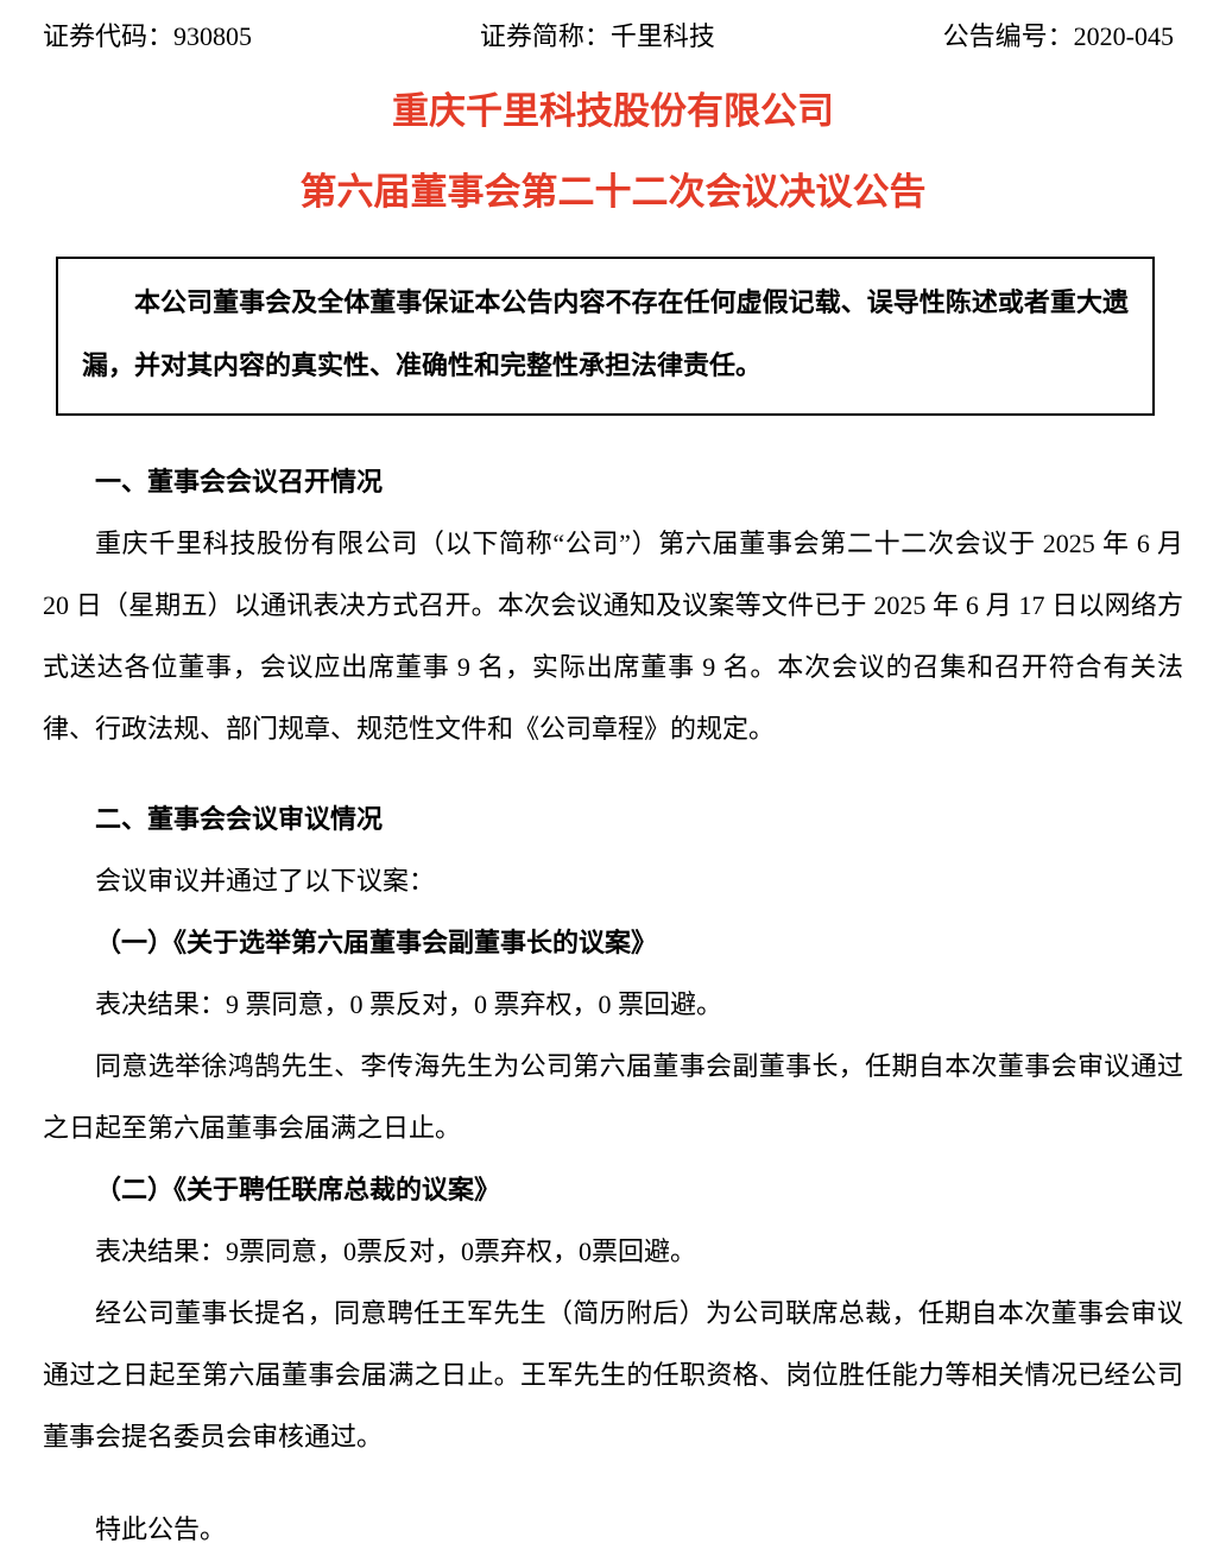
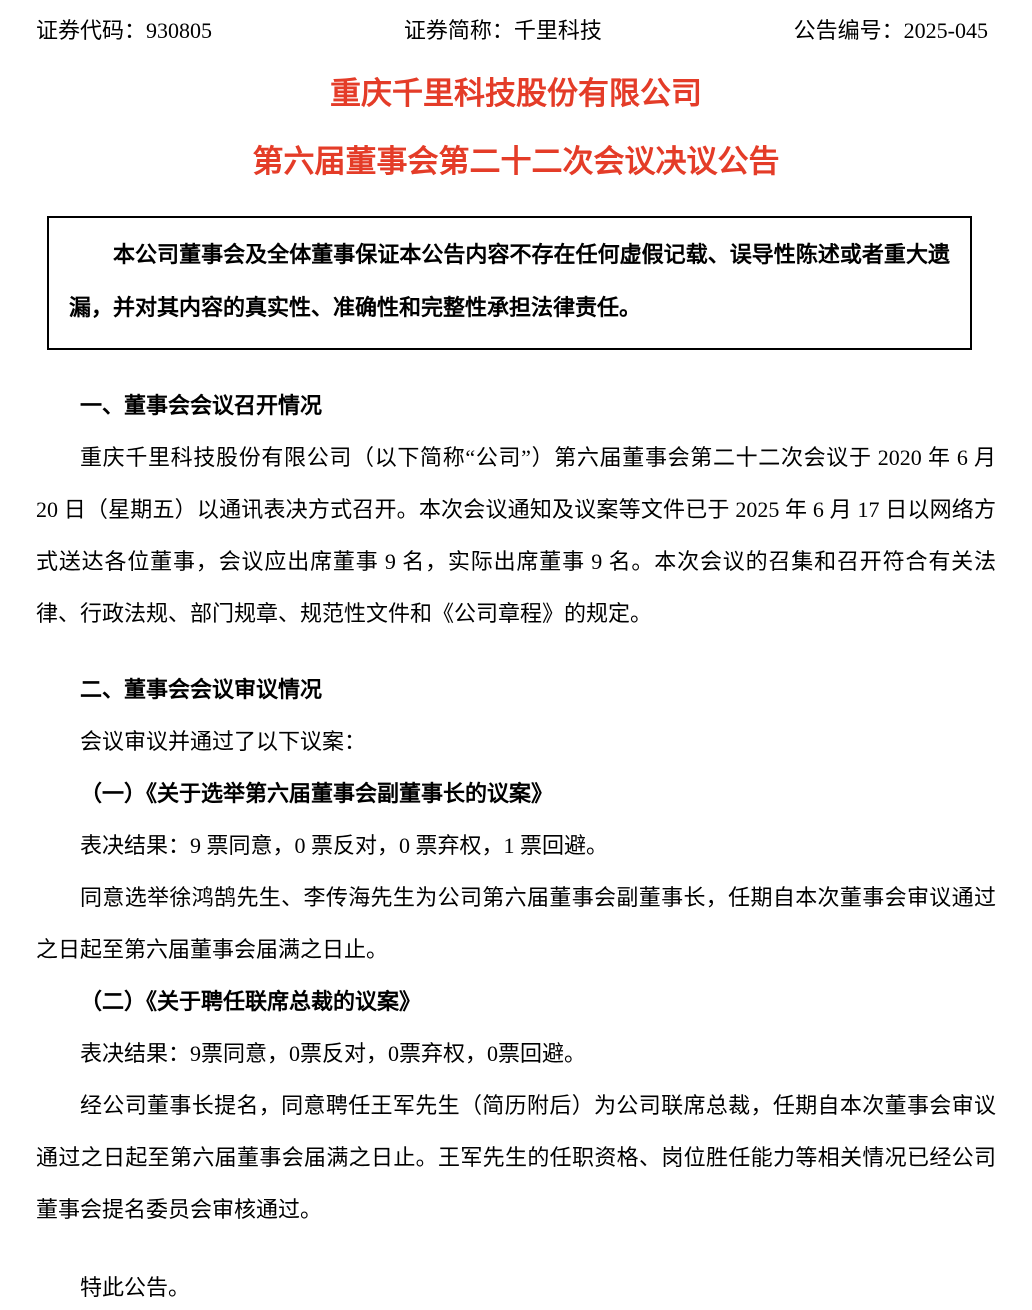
  证券代码：930805
  证券简称：千里科技
- 公告编号：2020-045
+ 公告编号：2025-045
  重庆千里科技股份有限公司
  第六届董事会第二十二次会议决议公告
  本公司董事会及全体董事保证本公告内容不存在任何虚假记载、误导性陈述或者重大遗漏，并对其内容的真实性、准确性和完整性承担法律责任。
  一、董事会会议召开情况
- 重庆千里科技股份有限公司（以下简称“公司”）第六届董事会第二十二次会议于 2025 年 6 月 20 日（星期五）以通讯表决方式召开。本次会议通知及议案等文件已于 2025 年 6 月 17 日以网络方式送达各位董事，会议应出席董事 9 名，实际出席董事 9 名。本次会议的召集和召开符合有关法律、行政法规、部门规章、规范性文件和《公司章程》的规定。
+ 重庆千里科技股份有限公司（以下简称“公司”）第六届董事会第二十二次会议于 2020 年 6 月 20 日（星期五）以通讯表决方式召开。本次会议通知及议案等文件已于 2025 年 6 月 17 日以网络方式送达各位董事，会议应出席董事 9 名，实际出席董事 9 名。本次会议的召集和召开符合有关法律、行政法规、部门规章、规范性文件和《公司章程》的规定。
  二、董事会会议审议情况
  会议审议并通过了以下议案：
  （一）《关于选举第六届董事会副董事长的议案》
- 表决结果：9 票同意，0 票反对，0 票弃权，0 票回避。
+ 表决结果：9 票同意，0 票反对，0 票弃权，1 票回避。
  同意选举徐鸿鹄先生、李传海先生为公司第六届董事会副董事长，任期自本次董事会审议通过之日起至第六届董事会届满之日止。
  （二）《关于聘任联席总裁的议案》
  表决结果：9票同意，0票反对，0票弃权，0票回避。
  经公司董事长提名，同意聘任王军先生（简历附后）为公司联席总裁，任期自本次董事会审议通过之日起至第六届董事会届满之日止。王军先生的任职资格、岗位胜任能力等相关情况已经公司董事会提名委员会审核通过。
  特此公告。
